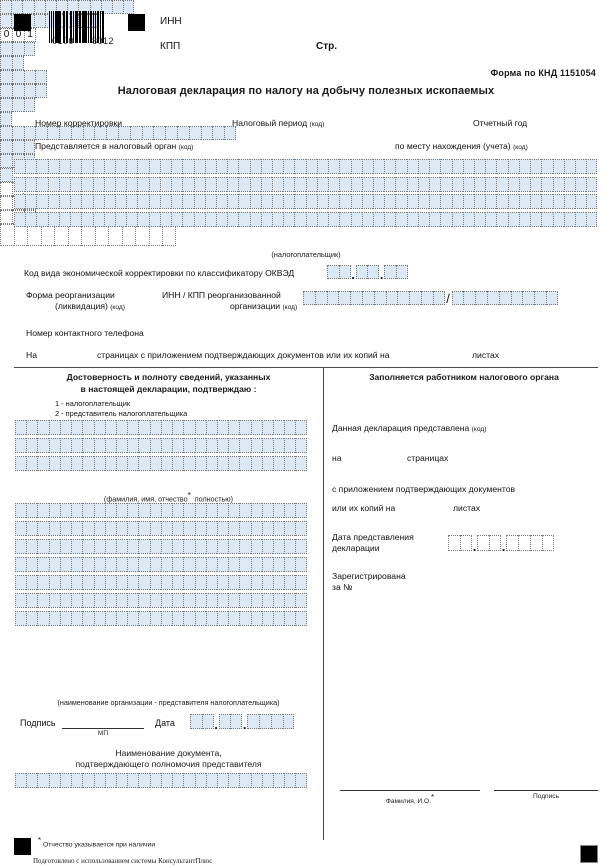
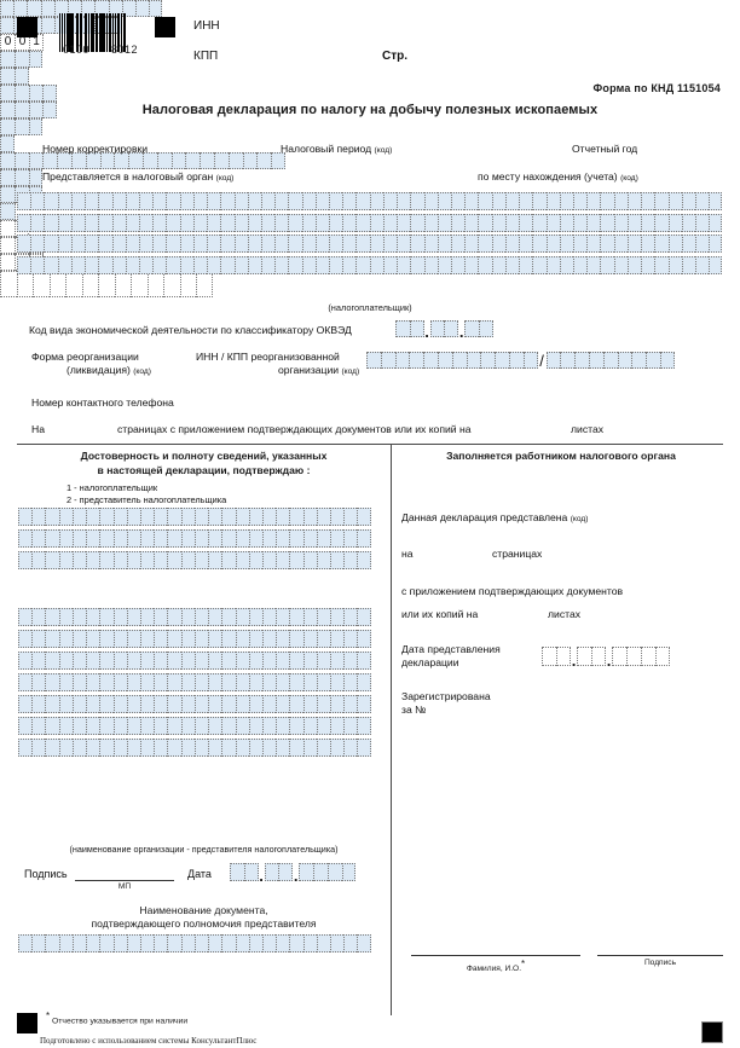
  0100
  8012
  ИНН
  КПП
  Стр.
  0
  0
  1
  Форма по КНД 1151054
  Налоговая декларация по налогу на добычу полезных ископаемых
  Номер корректировки
  Налоговый период
  Отчетный год
  Представляется в налоговый орган
  по месту нахождения (учета)
  (налогоплательщик)
- Код вида экономической корректировки по классификатору ОКВЭД
+ Код вида экономической деятельности по классификатору ОКВЭД
  .
  .
  Форма реорганизации
  (ликвидация)
  ИНН / КПП реорганизованной
  /
  Номер контактного телефона
  На
  страницах с приложением подтверждающих документов или их копий на
  листах
  Достоверность и полноту сведений, указанных
  в настоящей декларации, подтверждаю :
  1 - налогоплательщик
  2 - представитель налогоплательщика
- (фамилия, имя, отчество* полностью)
  (наименование организации - представителя налогоплательщика)
  Подпись
  Дата
  .
  .
  Наименование документа,
  подтверждающего полномочия представителя
  Заполняется работником налогового органа
  Данная декларация представлена
  на
  страницах
  с приложением подтверждающих документов
  или их копий на
  листах
  Дата представления
  декларации
  .
  .
  Зарегистрирована
  за №
  Подготовлено с использованием системы КонсультантПлюс
